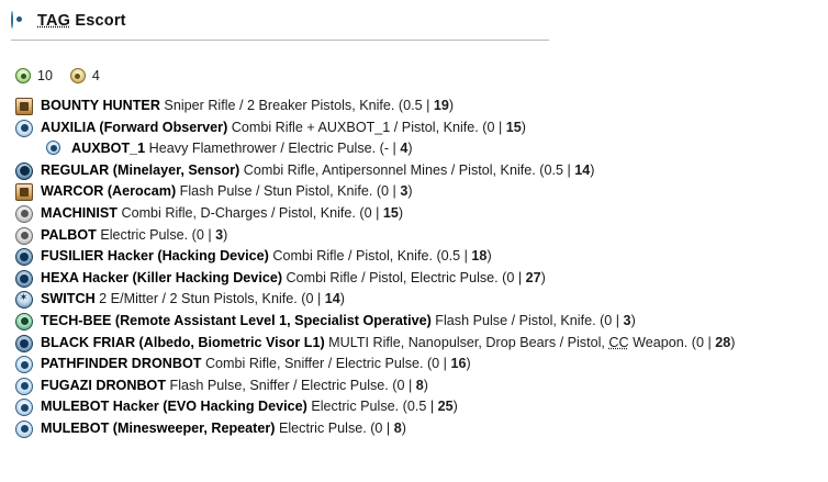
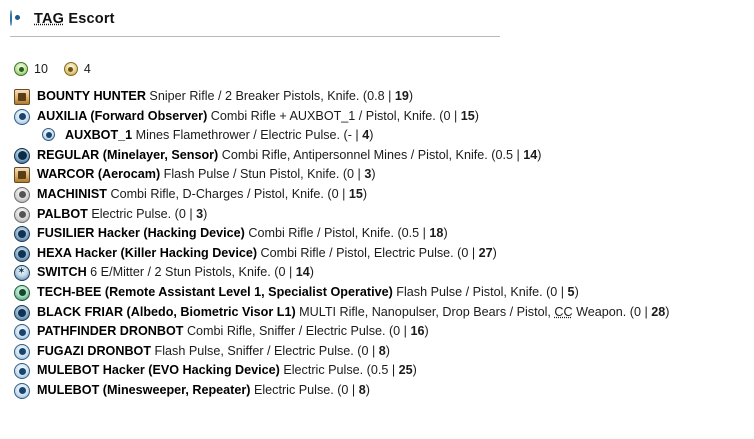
  TAG Escort
  10
  4
- BOUNTY HUNTER Sniper Rifle / 2 Breaker Pistols, Knife. (0.5 | 19)
+ BOUNTY HUNTER Sniper Rifle / 2 Breaker Pistols, Knife. (0.8 | 19)
  AUXILIA (Forward Observer) Combi Rifle + AUXBOT_1 / Pistol, Knife. (0 | 15)
- AUXBOT_1 Heavy Flamethrower / Electric Pulse. (- | 4)
+ AUXBOT_1 Mines Flamethrower / Electric Pulse. (- | 4)
  REGULAR (Minelayer, Sensor) Combi Rifle, Antipersonnel Mines / Pistol, Knife. (0.5 | 14)
  WARCOR (Aerocam) Flash Pulse / Stun Pistol, Knife. (0 | 3)
  MACHINIST Combi Rifle, D-Charges / Pistol, Knife. (0 | 15)
  PALBOT Electric Pulse. (0 | 3)
  FUSILIER Hacker (Hacking Device) Combi Rifle / Pistol, Knife. (0.5 | 18)
  HEXA Hacker (Killer Hacking Device) Combi Rifle / Pistol, Electric Pulse. (0 | 27)
- SWITCH 2 E/Mitter / 2 Stun Pistols, Knife. (0 | 14)
+ SWITCH 6 E/Mitter / 2 Stun Pistols, Knife. (0 | 14)
- TECH-BEE (Remote Assistant Level 1, Specialist Operative) Flash Pulse / Pistol, Knife. (0 | 3)
+ TECH-BEE (Remote Assistant Level 1, Specialist Operative) Flash Pulse / Pistol, Knife. (0 | 5)
  BLACK FRIAR (Albedo, Biometric Visor L1) MULTI Rifle, Nanopulser, Drop Bears / Pistol, CC Weapon. (0 | 28)
  PATHFINDER DRONBOT Combi Rifle, Sniffer / Electric Pulse. (0 | 16)
  FUGAZI DRONBOT Flash Pulse, Sniffer / Electric Pulse. (0 | 8)
  MULEBOT Hacker (EVO Hacking Device) Electric Pulse. (0.5 | 25)
  MULEBOT (Minesweeper, Repeater) Electric Pulse. (0 | 8)
